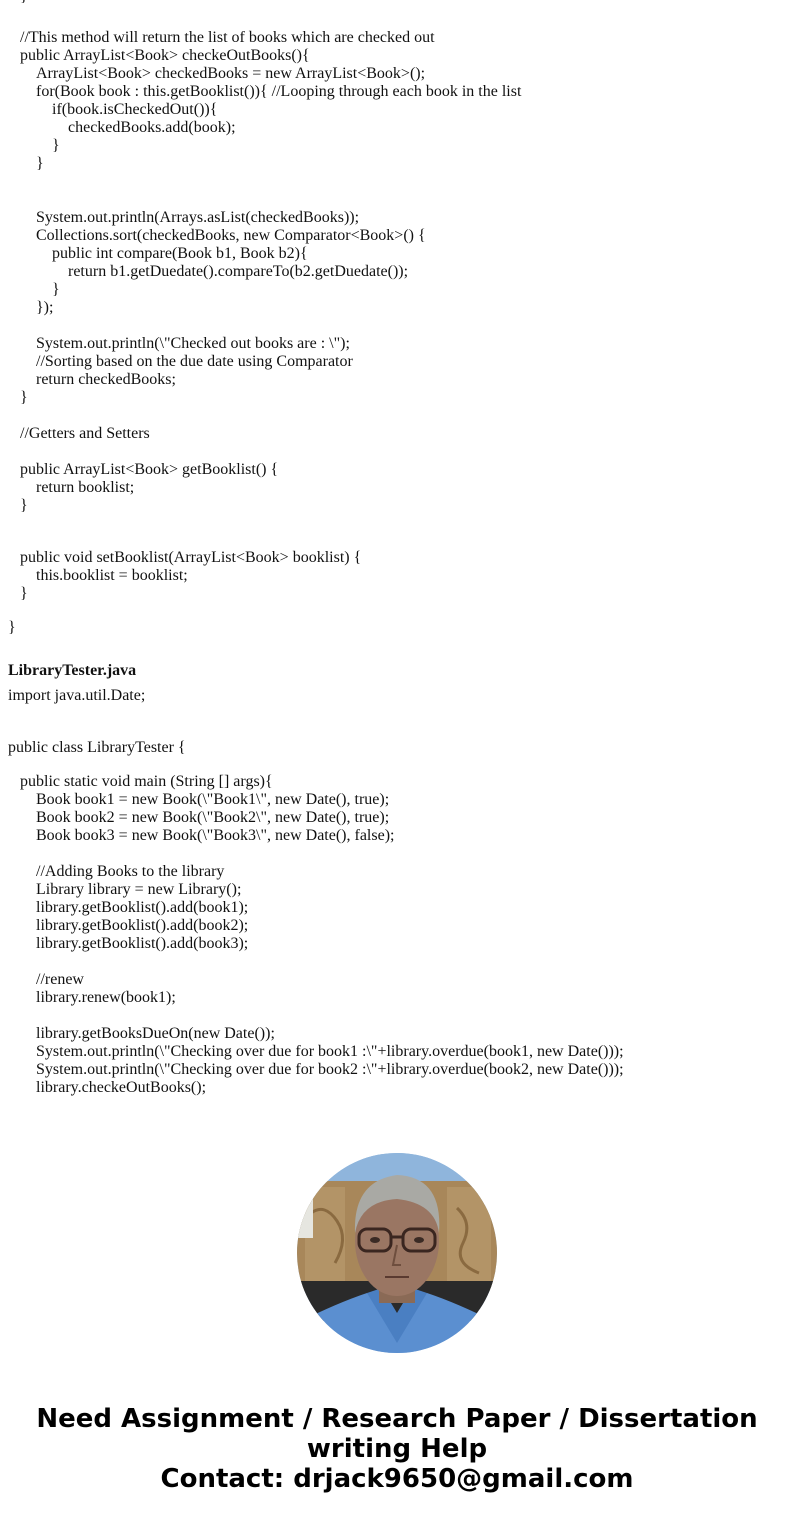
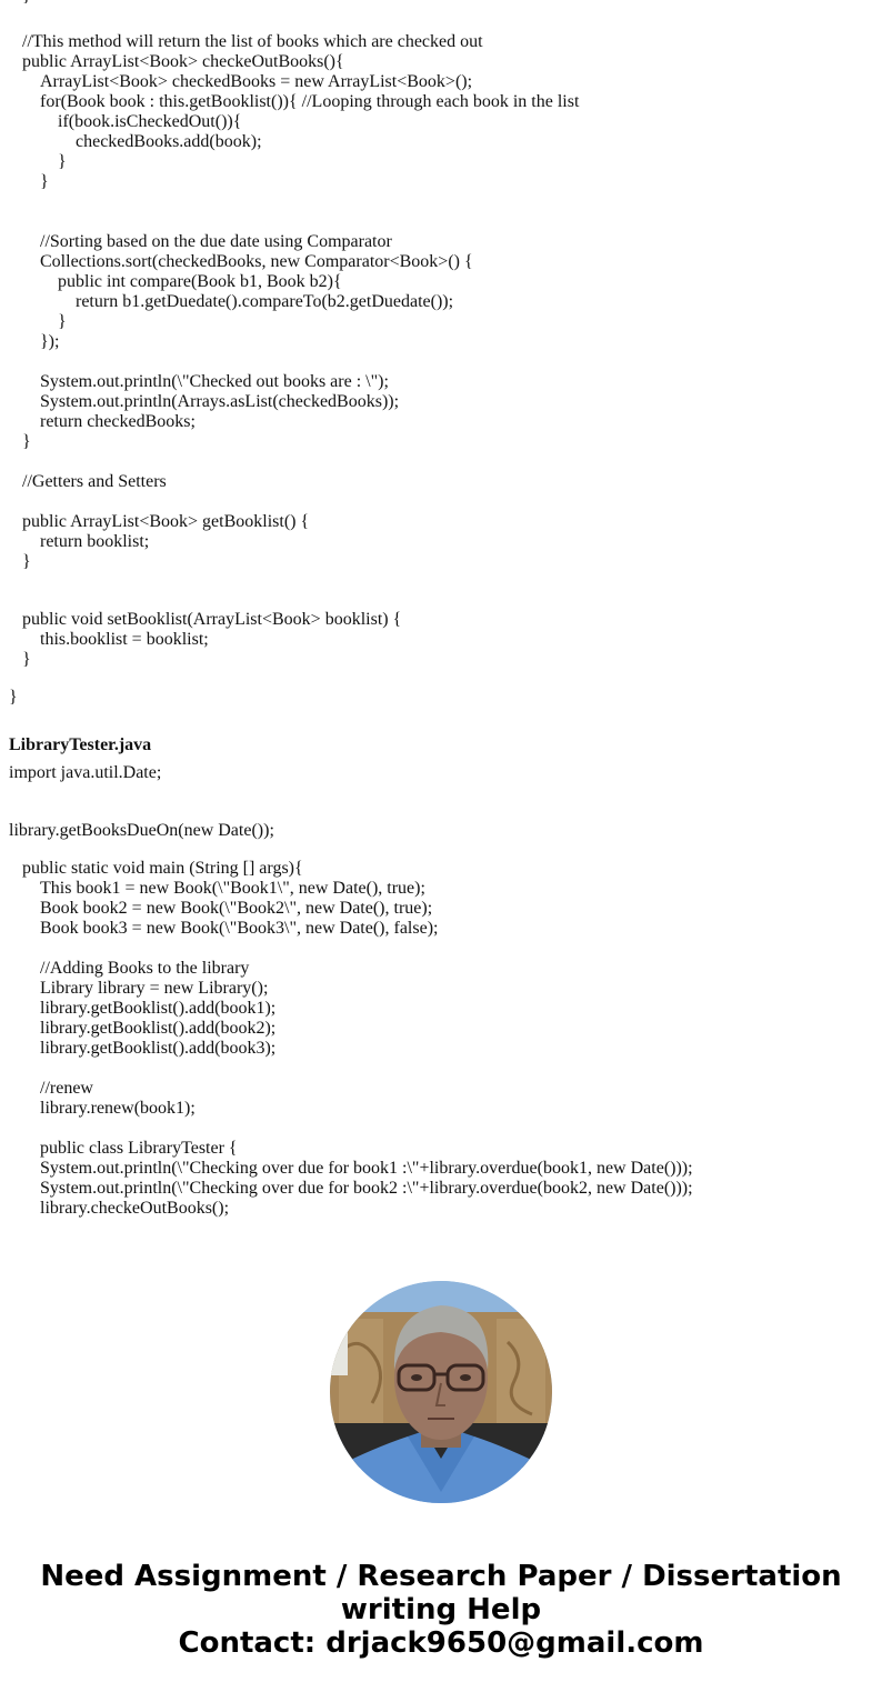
  //This method will return the list of books which are checked out
  public ArrayList<Book> checkeOutBooks(){
  ArrayList<Book> checkedBooks = new ArrayList<Book>();
  for(Book book : this.getBooklist()){ //Looping through each book in the list
  if(book.isCheckedOut()){
  checkedBooks.add(book);
  }
  }
- System.out.println(Arrays.asList(checkedBooks));
+ //Sorting based on the due date using Comparator
  Collections.sort(checkedBooks, new Comparator<Book>() {
  public int compare(Book b1, Book b2){
  return b1.getDuedate().compareTo(b2.getDuedate());
  }
  });
  System.out.println(\"Checked out books are : \");
- //Sorting based on the due date using Comparator
+ System.out.println(Arrays.asList(checkedBooks));
  return checkedBooks;
  }
  //Getters and Setters
  public ArrayList<Book> getBooklist() {
  return booklist;
  }
  public void setBooklist(ArrayList<Book> booklist) {
  this.booklist = booklist;
  }
  }
  LibraryTester.java
  import java.util.Date;
- public class LibraryTester {
+ library.getBooksDueOn(new Date());
  public static void main (String [] args){
- Book book1 = new Book(\"Book1\", new Date(), true);
+ This book1 = new Book(\"Book1\", new Date(), true);
  Book book2 = new Book(\"Book2\", new Date(), true);
  Book book3 = new Book(\"Book3\", new Date(), false);
  //Adding Books to the library
  Library library = new Library();
  library.getBooklist().add(book1);
  library.getBooklist().add(book2);
  library.getBooklist().add(book3);
  //renew
  library.renew(book1);
- library.getBooksDueOn(new Date());
+ public class LibraryTester {
  System.out.println(\"Checking over due for book1 :\"+library.overdue(book1, new Date()));
  System.out.println(\"Checking over due for book2 :\"+library.overdue(book2, new Date()));
  library.checkeOutBooks();
  Need Assignment / Research Paper / Dissertation
  writing Help
  Contact: drjack9650@gmail.com
